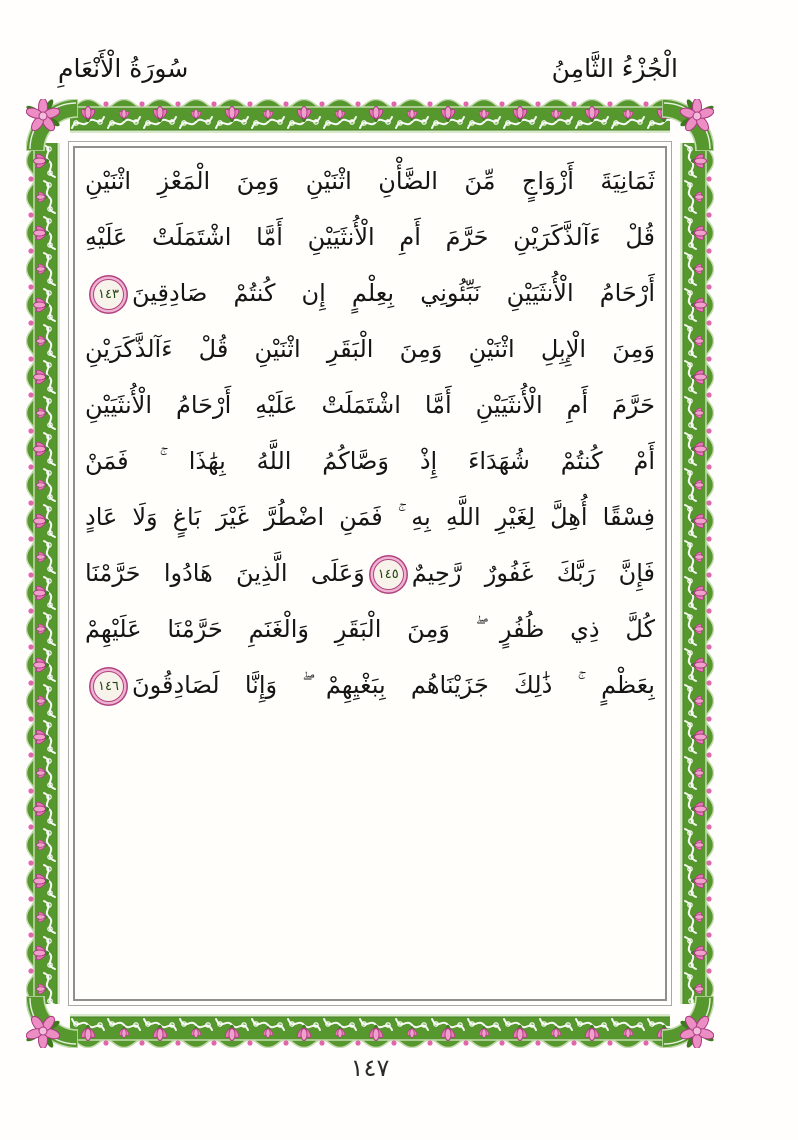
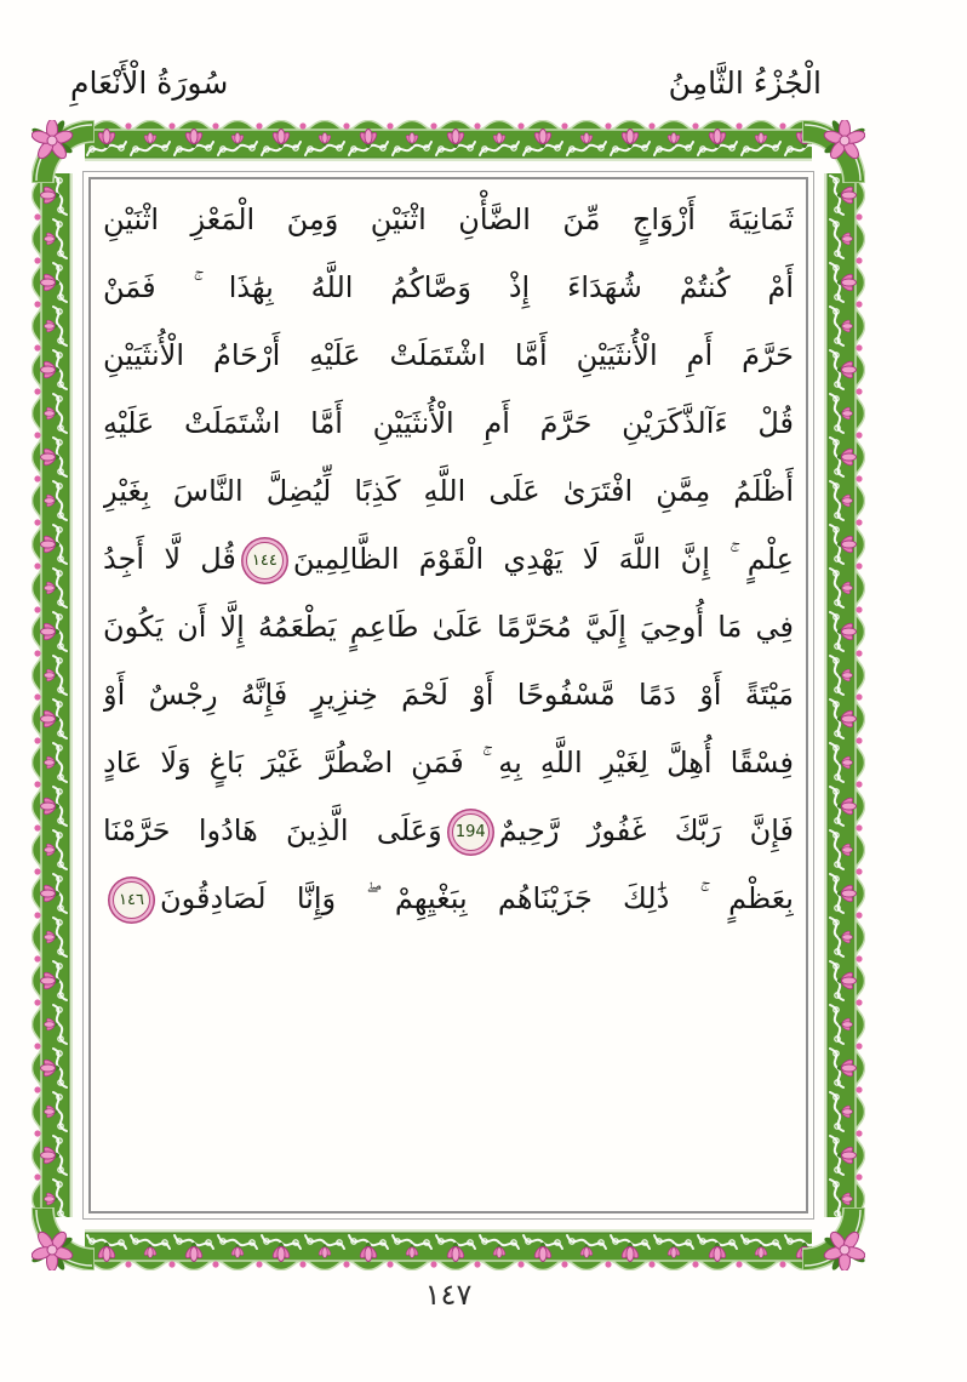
  الْجُزْءُ الثَّامِنُ
  سُورَةُ الْأَنْعَامِ
  ثَمَانِيَةَ أَزْوَاجٍ مِّنَ الضَّأْنِ اثْنَيْنِ وَمِنَ الْمَعْزِ اثْنَيْنِ
- قُلْ ءَآلذَّكَرَيْنِ حَرَّمَ أَمِ الْأُنثَيَيْنِ أَمَّا اشْتَمَلَتْ عَلَيْهِ
+ أَمْ كُنتُمْ شُهَدَاءَ إِذْ وَصَّاكُمُ اللَّهُ بِهَٰذَا ۚ فَمَنْ
- أَرْحَامُ الْأُنثَيَيْنِ نَبِّئُونِي بِعِلْمٍ إِن كُنتُمْ صَادِقِينَ١٤٣
- وَمِنَ الْإِبِلِ اثْنَيْنِ وَمِنَ الْبَقَرِ اثْنَيْنِ قُلْ ءَآلذَّكَرَيْنِ
  حَرَّمَ أَمِ الْأُنثَيَيْنِ أَمَّا اشْتَمَلَتْ عَلَيْهِ أَرْحَامُ الْأُنثَيَيْنِ
- أَمْ كُنتُمْ شُهَدَاءَ إِذْ وَصَّاكُمُ اللَّهُ بِهَٰذَا ۚ فَمَنْ
+ قُلْ ءَآلذَّكَرَيْنِ حَرَّمَ أَمِ الْأُنثَيَيْنِ أَمَّا اشْتَمَلَتْ عَلَيْهِ
+ أَظْلَمُ مِمَّنِ افْتَرَىٰ عَلَى اللَّهِ كَذِبًا لِّيُضِلَّ النَّاسَ بِغَيْرِ
+ عِلْمٍ ۚ إِنَّ اللَّهَ لَا يَهْدِي الْقَوْمَ الظَّالِمِينَ١٤٤قُل لَّا أَجِدُ
+ فِي مَا أُوحِيَ إِلَيَّ مُحَرَّمًا عَلَىٰ طَاعِمٍ يَطْعَمُهُ إِلَّا أَن يَكُونَ
+ مَيْتَةً أَوْ دَمًا مَّسْفُوحًا أَوْ لَحْمَ خِنزِيرٍ فَإِنَّهُ رِجْسٌ أَوْ
  فِسْقًا أُهِلَّ لِغَيْرِ اللَّهِ بِهِ ۚ فَمَنِ اضْطُرَّ غَيْرَ بَاغٍ وَلَا عَادٍ
- فَإِنَّ رَبَّكَ غَفُورٌ رَّحِيمٌ١٤٥وَعَلَى الَّذِينَ هَادُوا حَرَّمْنَا
+ فَإِنَّ رَبَّكَ غَفُورٌ رَّحِيمٌ194وَعَلَى الَّذِينَ هَادُوا حَرَّمْنَا
- كُلَّ ذِي ظُفُرٍ ۖ وَمِنَ الْبَقَرِ وَالْغَنَمِ حَرَّمْنَا عَلَيْهِمْ
  بِعَظْمٍ ۚ ذَٰلِكَ جَزَيْنَاهُم بِبَغْيِهِمْ ۖ وَإِنَّا لَصَادِقُونَ١٤٦
  ١٤٧
